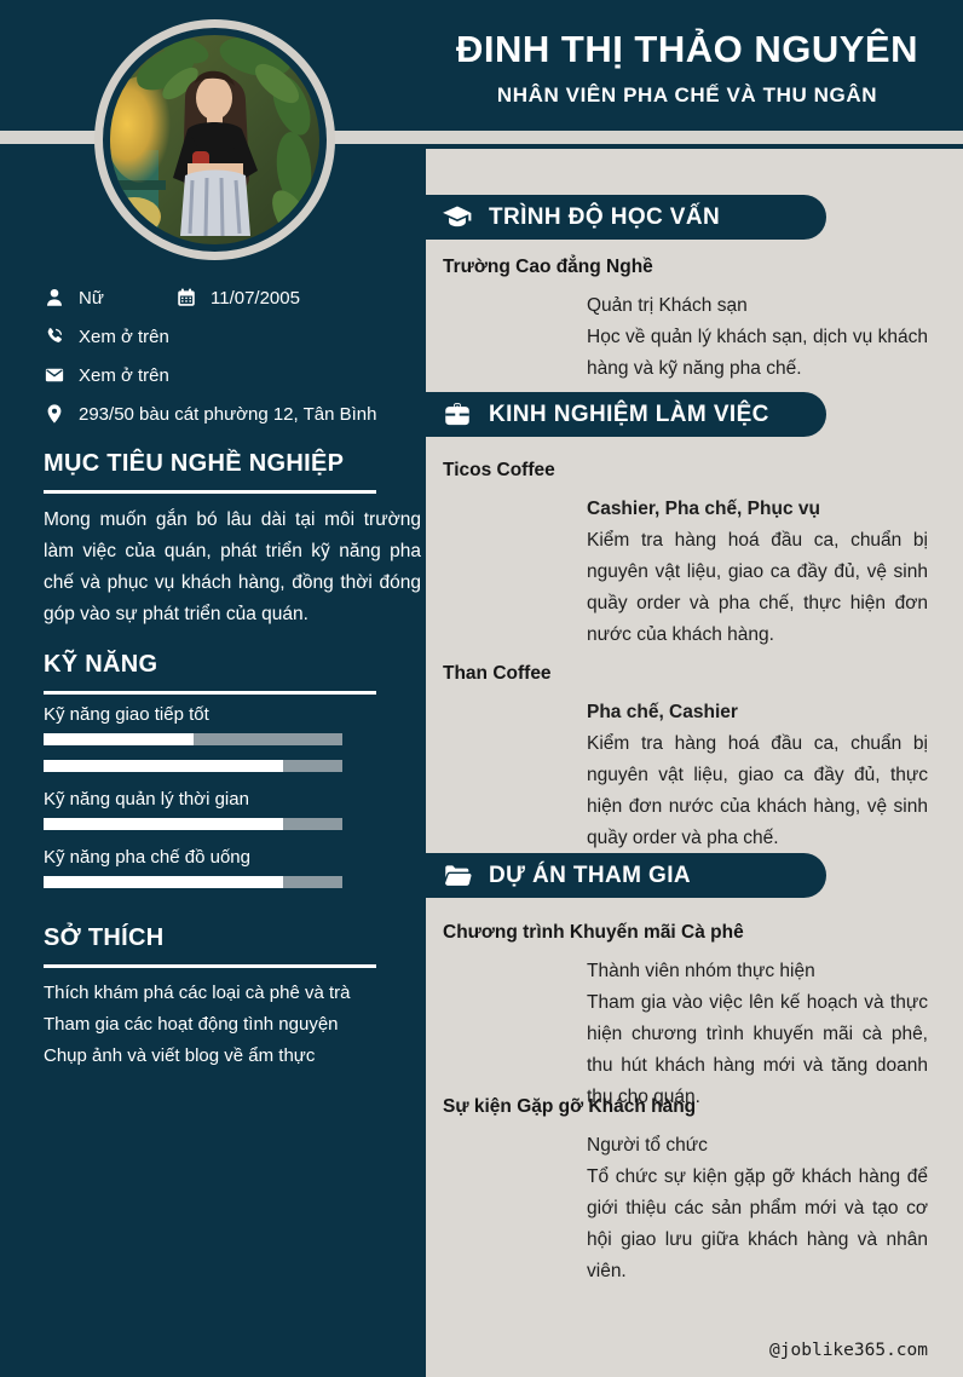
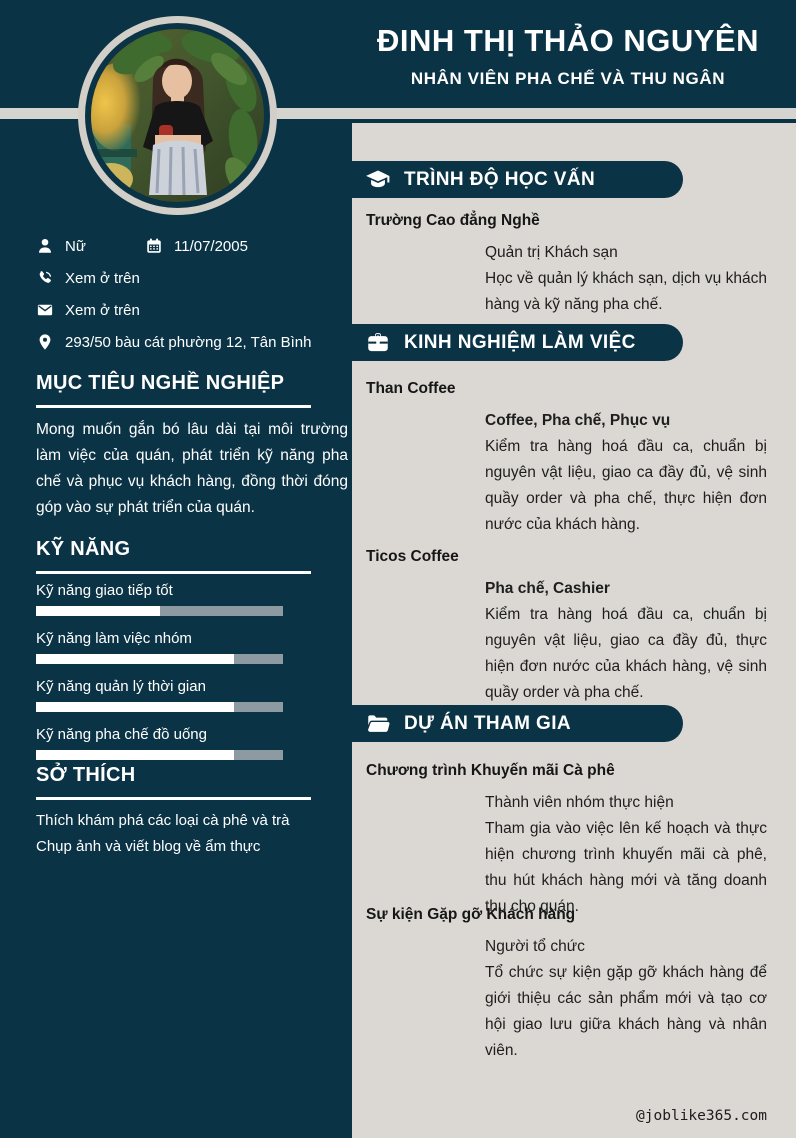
  ĐINH THỊ THẢO NGUYÊN
  NHÂN VIÊN PHA CHẾ VÀ THU NGÂN
  Nữ
  11/07/2005
  Xem ở trên
  Xem ở trên
  293/50 bàu cát phường 12, Tân Bình
  MỤC TIÊU NGHỀ NGHIỆP
  Mong muốn gắn bó lâu dài tại môi trường làm việc của quán, phát triển kỹ năng pha chế và phục vụ khách hàng, đồng thời đóng góp vào sự phát triển của quán.
  KỸ NĂNG
  Kỹ năng giao tiếp tốt
+ Kỹ năng làm việc nhóm
  Kỹ năng quản lý thời gian
  Kỹ năng pha chế đồ uống
  SỞ THÍCH
  Thích khám phá các loại cà phê và trà
- Tham gia các hoạt động tình nguyện
  Chụp ảnh và viết blog về ẩm thực
  TRÌNH ĐỘ HỌC VẤN
  Trường Cao đẳng Nghề
  Quản trị Khách sạn
  Học về quản lý khách sạn, dịch vụ khách hàng và kỹ năng pha chế.
  KINH NGHIỆM LÀM VIỆC
- Ticos Coffee
+ Than Coffee
- Cashier, Pha chế, Phục vụ
+ Coffee, Pha chế, Phục vụ
  Kiểm tra hàng hoá đầu ca, chuẩn bị nguyên vật liệu, giao ca đầy đủ, vệ sinh quầy order và pha chế, thực hiện đơn nước của khách hàng.
- Than Coffee
+ Ticos Coffee
  Pha chế, Cashier
  Kiểm tra hàng hoá đầu ca, chuẩn bị nguyên vật liệu, giao ca đầy đủ, thực hiện đơn nước của khách hàng, vệ sinh quầy order và pha chế.
  DỰ ÁN THAM GIA
  Chương trình Khuyến mãi Cà phê
  Thành viên nhóm thực hiện
  Tham gia vào việc lên kế hoạch và thực hiện chương trình khuyến mãi cà phê, thu hút khách hàng mới và tăng doanh thu cho quán.
  Sự kiện Gặp gỡ Khách hàng
  Người tổ chức
  Tổ chức sự kiện gặp gỡ khách hàng để giới thiệu các sản phẩm mới và tạo cơ hội giao lưu giữa khách hàng và nhân viên.
  @joblike365.com
